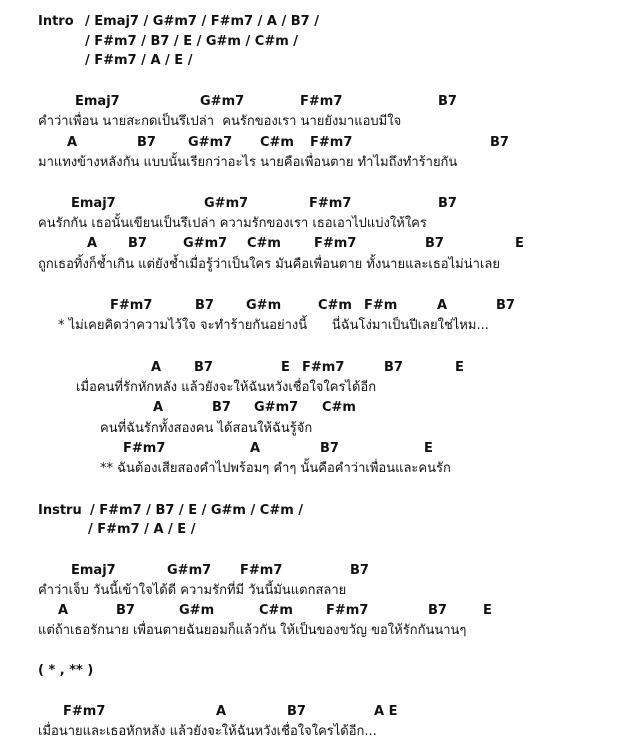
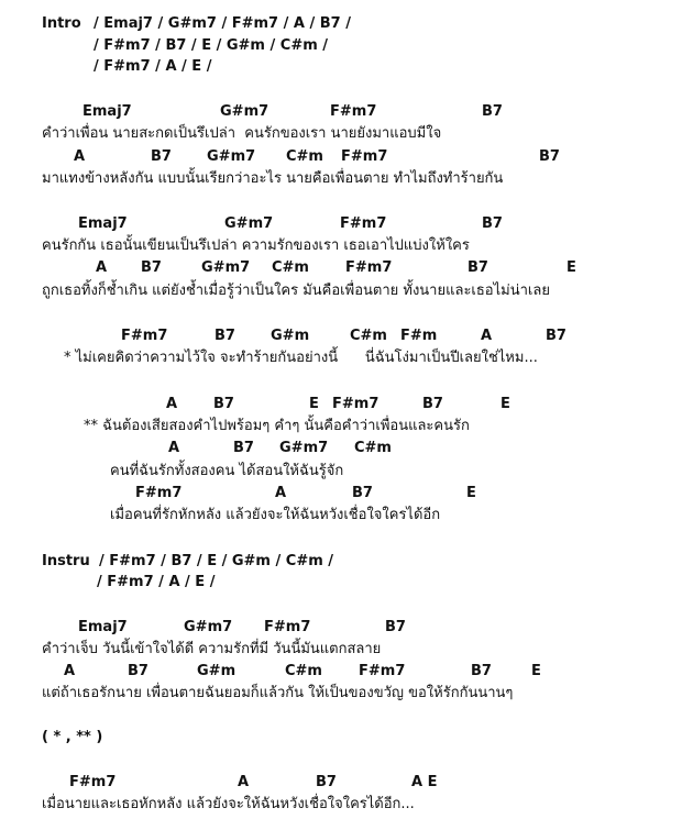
  Intro
  / Emaj7 / G#m7 / F#m7 / A / B7 /
  / F#m7 / B7 / E / G#m / C#m /
  / F#m7 / A / E /
  คำว่าเพื่อน นายสะกดเป็นรึเปล่า คนรักของเรา นายยังมาแอบมีใจ
  มาแทงข้างหลังกัน แบบนั้นเรียกว่าอะไร นายคือเพื่อนตาย ทำไมถึงทำร้ายกัน
  คนรักกัน เธอนั้นเขียนเป็นรึเปล่า ความรักของเรา เธอเอาไปแบ่งให้ใคร
  ถูกเธอทิ้งก็ช้ำเกิน แต่ยังช้ำเมื่อรู้ว่าเป็นใคร มันคือเพื่อนตาย ทั้งนายและเธอไม่น่าเลย
  * ไม่เคยคิดว่าความไว้ใจ จะทำร้ายกันอย่างนี้ นี่ฉันโง่มาเป็นปีเลยใช่ไหม...
- เมื่อคนที่รักหักหลัง แล้วยังจะให้ฉันหวังเชื่อใจใครได้อีก
+ ** ฉันต้องเสียสองคำไปพร้อมๆ คำๆ นั้นคือคำว่าเพื่อนและคนรัก
  คนที่ฉันรักทั้งสองคน ได้สอนให้ฉันรู้จัก
- ** ฉันต้องเสียสองคำไปพร้อมๆ คำๆ นั้นคือคำว่าเพื่อนและคนรัก
+ เมื่อคนที่รักหักหลัง แล้วยังจะให้ฉันหวังเชื่อใจใครได้อีก
  Instru
  / F#m7 / B7 / E / G#m / C#m /
  / F#m7 / A / E /
  คำว่าเจ็บ วันนี้เข้าใจได้ดี ความรักที่มี วันนี้มันแตกสลาย
  แต่ถ้าเธอรักนาย เพื่อนตายฉันยอมก็แล้วกัน ให้เป็นของขวัญ ขอให้รักกันนานๆ
  ( * , ** )
  เมื่อนายและเธอหักหลัง แล้วยังจะให้ฉันหวังเชื่อใจใครได้อีก...
  Emaj7
  G#m7
  F#m7
  B7
  A
  B7
  G#m7
  C#m
  F#m7
  B7
  Emaj7
  G#m7
  F#m7
  B7
  A
  B7
  G#m7
  C#m
  F#m7
  B7
  E
  F#m7
  B7
  G#m
  C#m
  F#m
  A
  B7
  A
  B7
  E
  F#m7
  B7
  E
  A
  B7
  G#m7
  C#m
  F#m7
  A
  B7
  E
  Emaj7
  G#m7
  F#m7
  B7
  A
  B7
  G#m
  C#m
  F#m7
  B7
  E
  F#m7
  A
  B7
  A E
